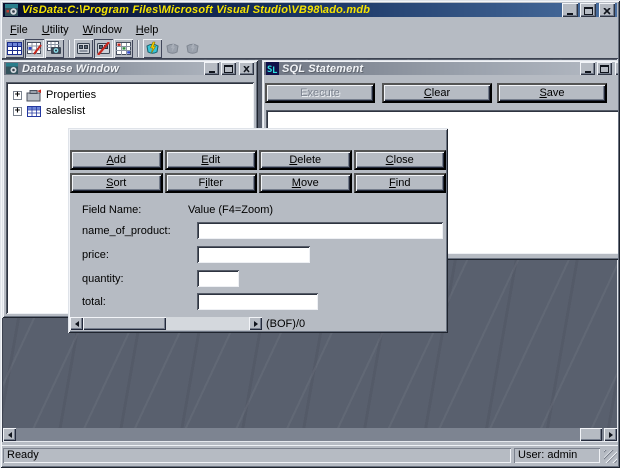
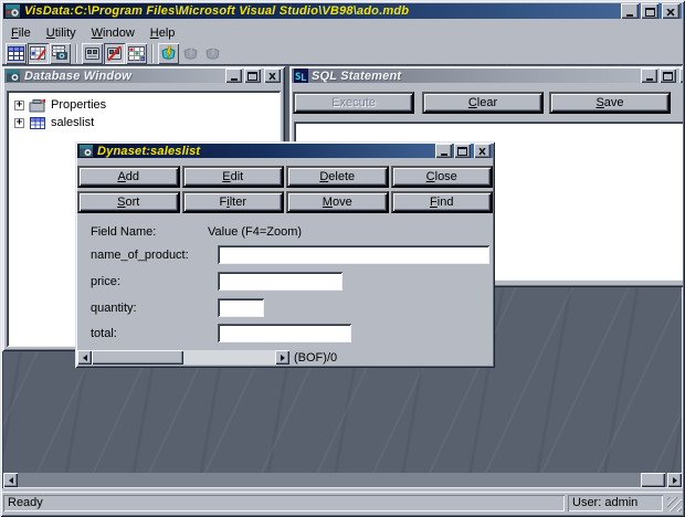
  VisData:C:\Program Files\Microsoft Visual Studio\VB98\ado.mdb
  File
  Utility
  Window
  Help
  Database Window
  +
  Properties
  +
  saleslist
  S
  L
  SQL Statement
  Execute
  C
  lear
  S
  ave
+ Dynaset:saleslist
  A
  dd
  E
  dit
  D
  elete
  C
  lose
  S
  ort
  F
  i
  lter
  M
  ove
  F
  ind
  Field Name:
  Value (F4=Zoom)
  name_of_product:
  price:
  quantity:
  total:
  (BOF)/0
  Ready
  User: admin
